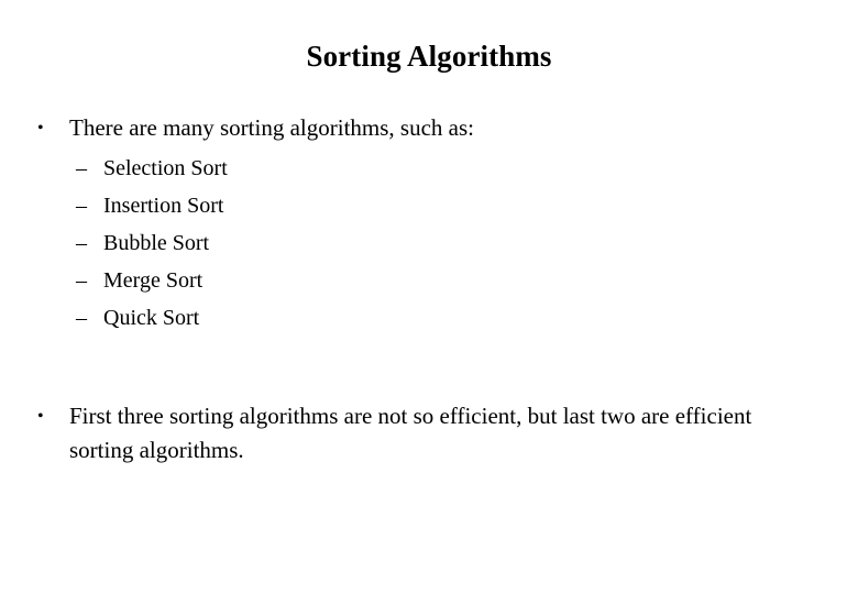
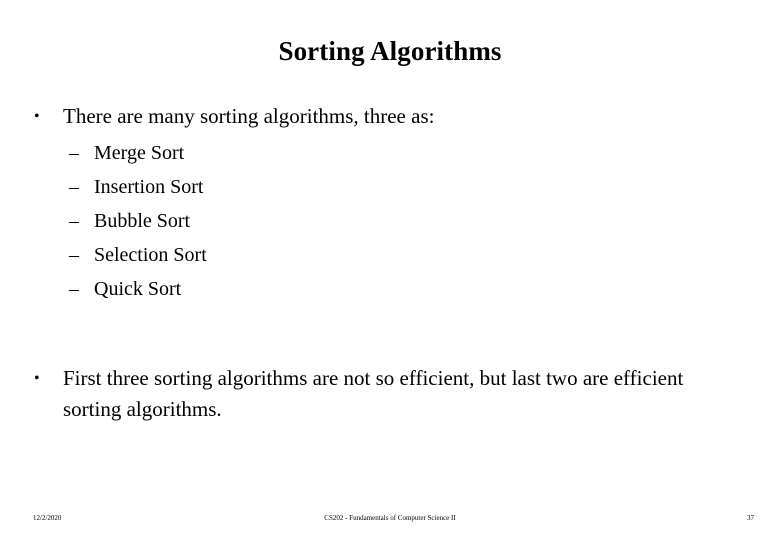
  Sorting Algorithms
  •
- There are many sorting algorithms, such as:
+ There are many sorting algorithms, three as:
  –
- Selection Sort
+ Merge Sort
  –
  Insertion Sort
  –
  Bubble Sort
  –
- Merge Sort
+ Selection Sort
  –
  Quick Sort
  •
  First three sorting algorithms are not so efficient, but last two are efficient sorting algorithms.
+ 12/2/2020
+ CS202 - Fundamentals of Computer Science II
+ 37
